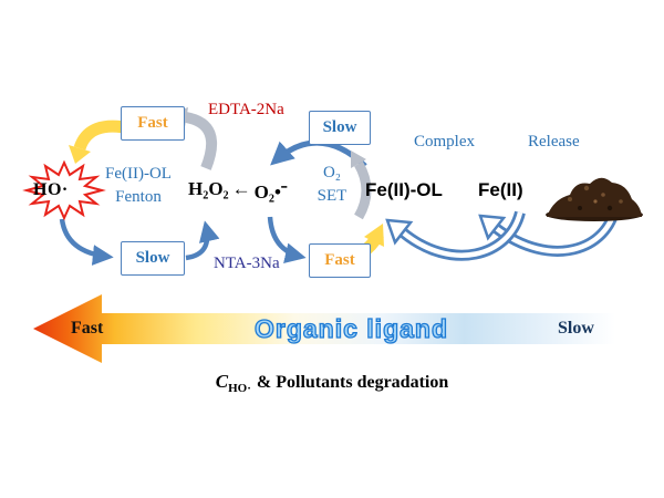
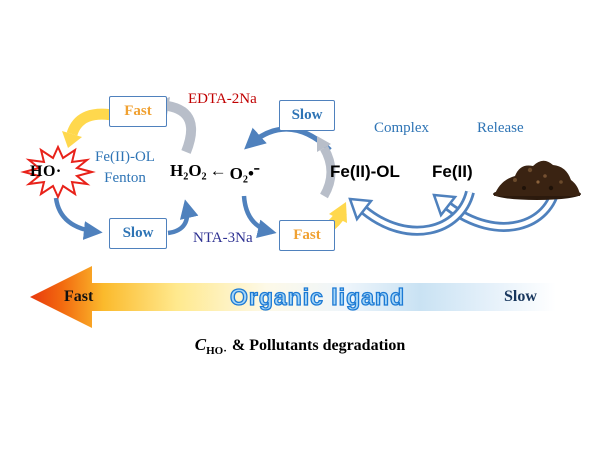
  HO·
  Fe(II)-OL
  Fenton
  Fast
  EDTA-2Na
  Slow
  H₂O₂
  ←
  O₂•⁻
- O₂
- SET
  Fe(II)-OL
  Fe(II)
  Complex
  Release
  Slow
  NTA-3Na
  Fast
  Fast
  Organic ligand
  Slow
  CHO· & Pollutants degradation
